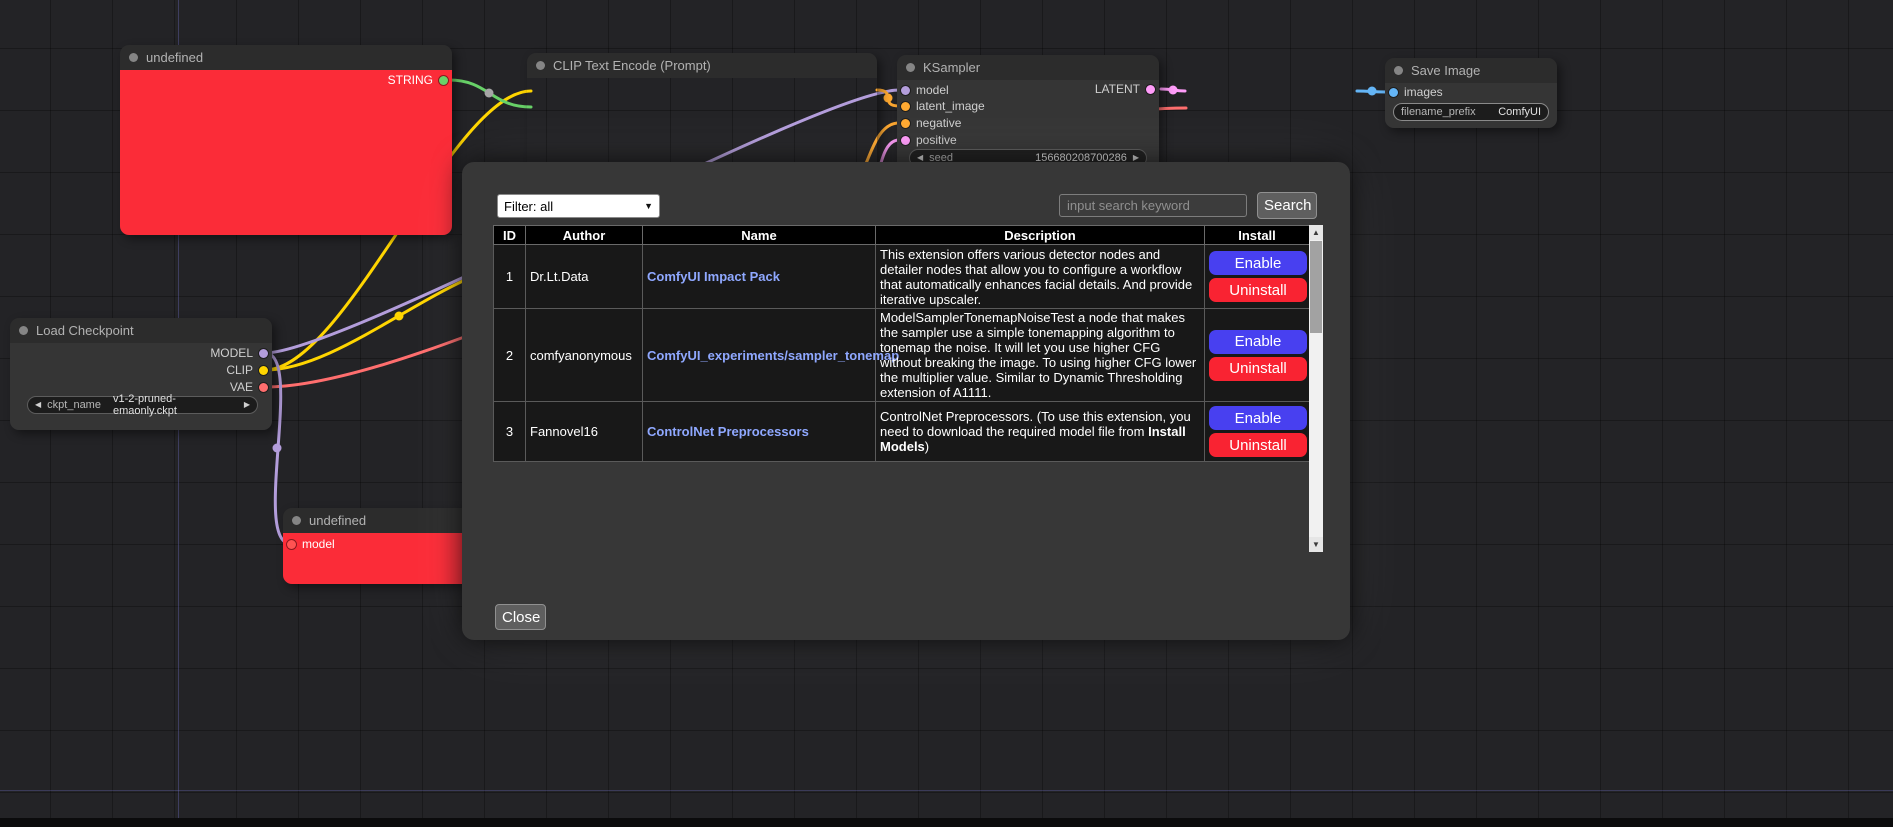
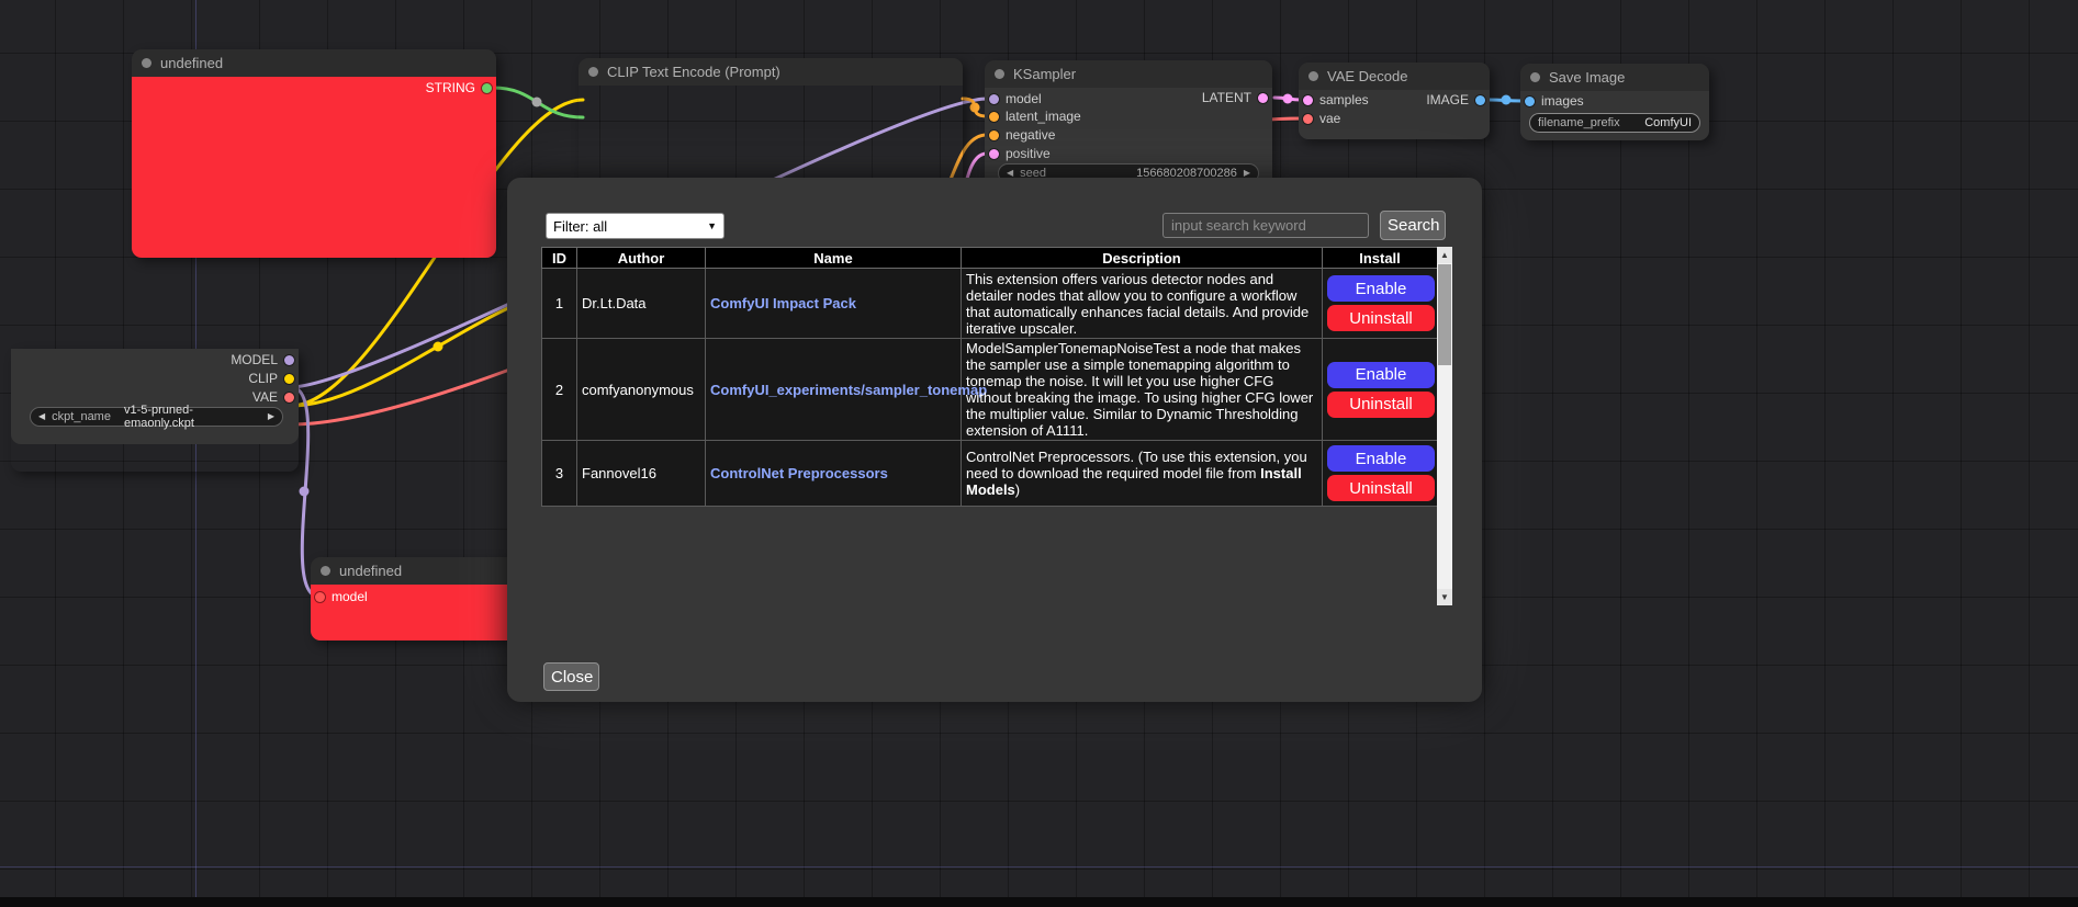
  undefined
  STRING
  CLIP Text Encode (Prompt)
  KSampler
  model
  latent_image
  negative
  positive
  LATENT
  ◀
  seed
  156680208700286
  ▶
+ VAE Decode
+ samples
+ vae
+ IMAGE
  Save Image
  images
  filename_prefix
  ComfyUI
- Load Checkpoint
  MODEL
  CLIP
  VAE
  ◀
  ckpt_name
- v1-2-pruned-emaonly.ckpt
+ v1-5-pruned-emaonly.ckpt
  ▶
  undefined
  model
  Filter: all
  ▼
  input search keyword
  Search
  ID	Author	Name	Description	Install
  1	Dr.Lt.Data	ComfyUI Impact Pack	This extension offers various detector nodes and detailer nodes that allow you to configure a workflow that automatically enhances facial details. And provide iterative upscaler.	Enable Uninstall
  2	comfyanonymous	ComfyUI_experiments/sampler_tonem	ModelSamplerTonemapNoiseTest a node that makes the sampler use a simple tonemapping algorithm to tonemap the noise. It will let you use higher CFG without breaking the image. To using higher CFG lower the multiplier value. Similar to Dynamic Thresholding extension of A1111.	Enable Uninstall
  3	Fannovel16	ControlNet Preprocessors	ControlNet Preprocessors. (To use this extension, you need to download the required model file from Install Models)	Enable Uninstall
  ▲
  ▼
  Close
